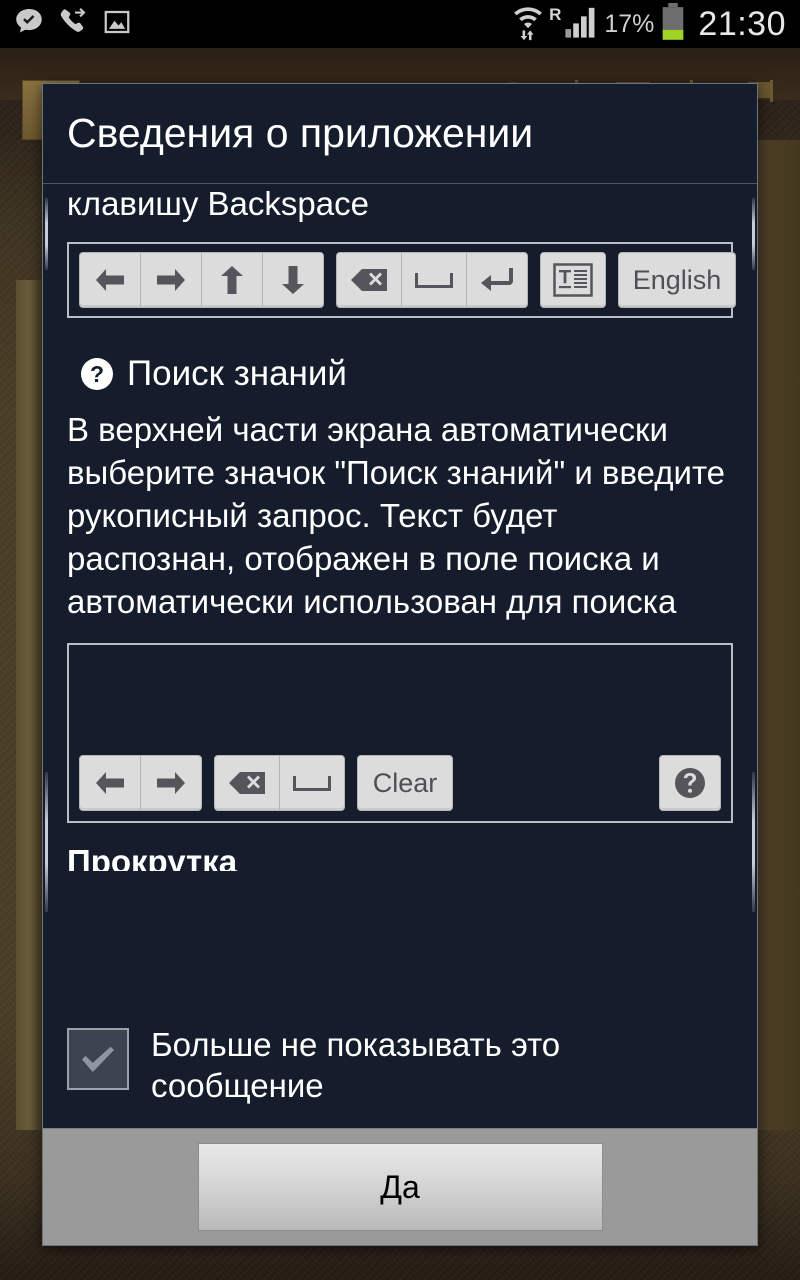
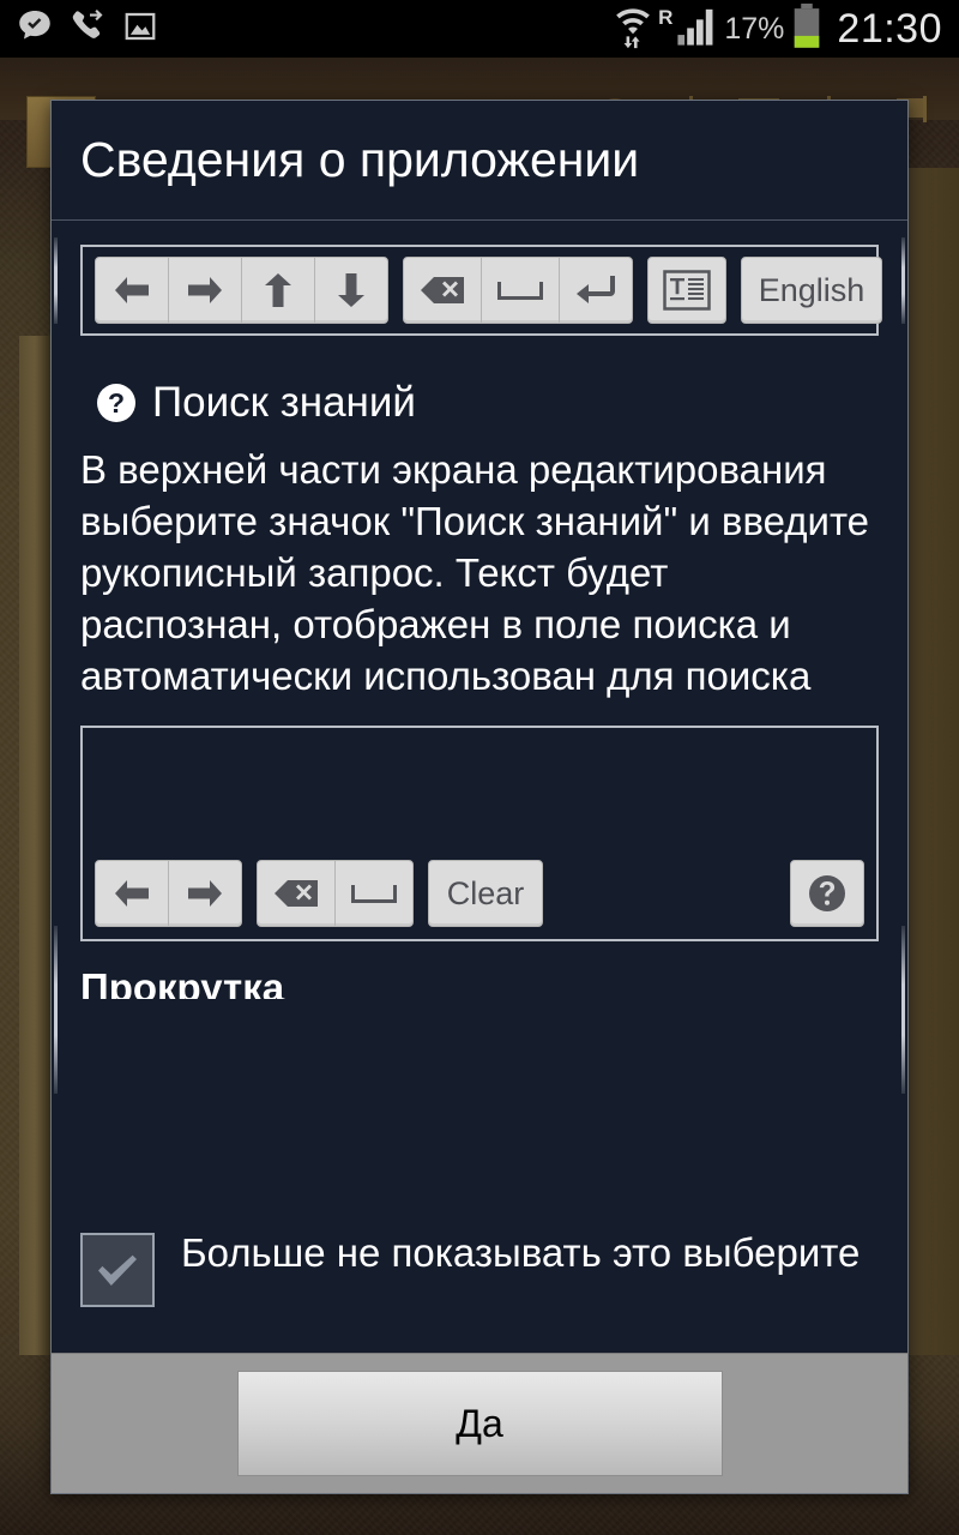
  R
  17%
  21:30
  Сведения о приложении
- клавишу Backspace
  English
  ?
  Поиск знаний
- В верхней части экрана автоматически выберите значок "Поиск знаний" и введите рукописный запрос. Текст будет распознан, отображен в поле поиска и автоматически использован для поиска
+ В верхней части экрана редактирования выберите значок "Поиск знаний" и введите рукописный запрос. Текст будет распознан, отображен в поле поиска и автоматически использован для поиска
  Clear
  Прокрутка
- Больше не показывать это сообщение
+ Больше не показывать это выберите
  Да
